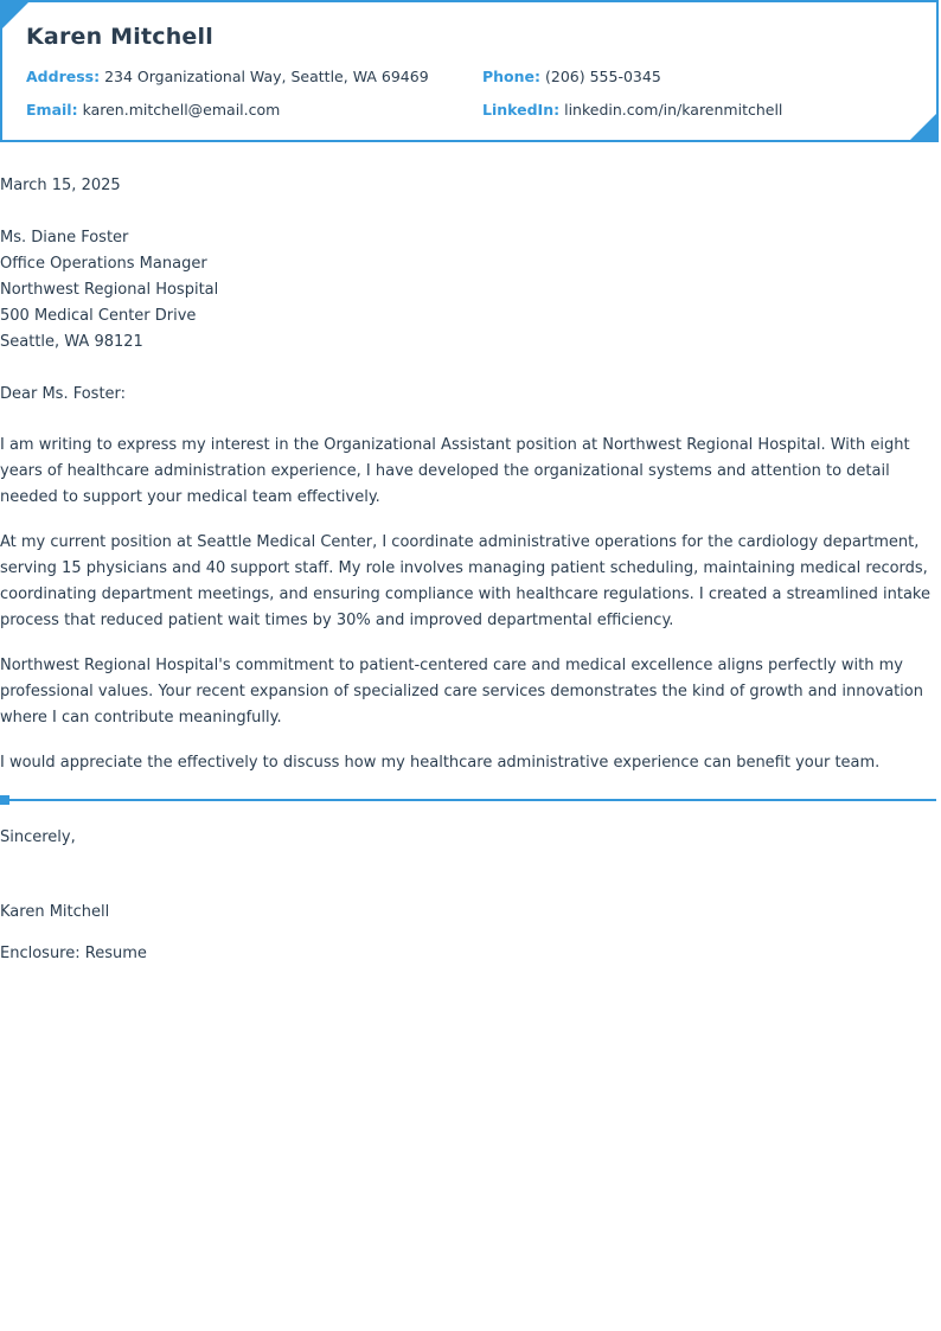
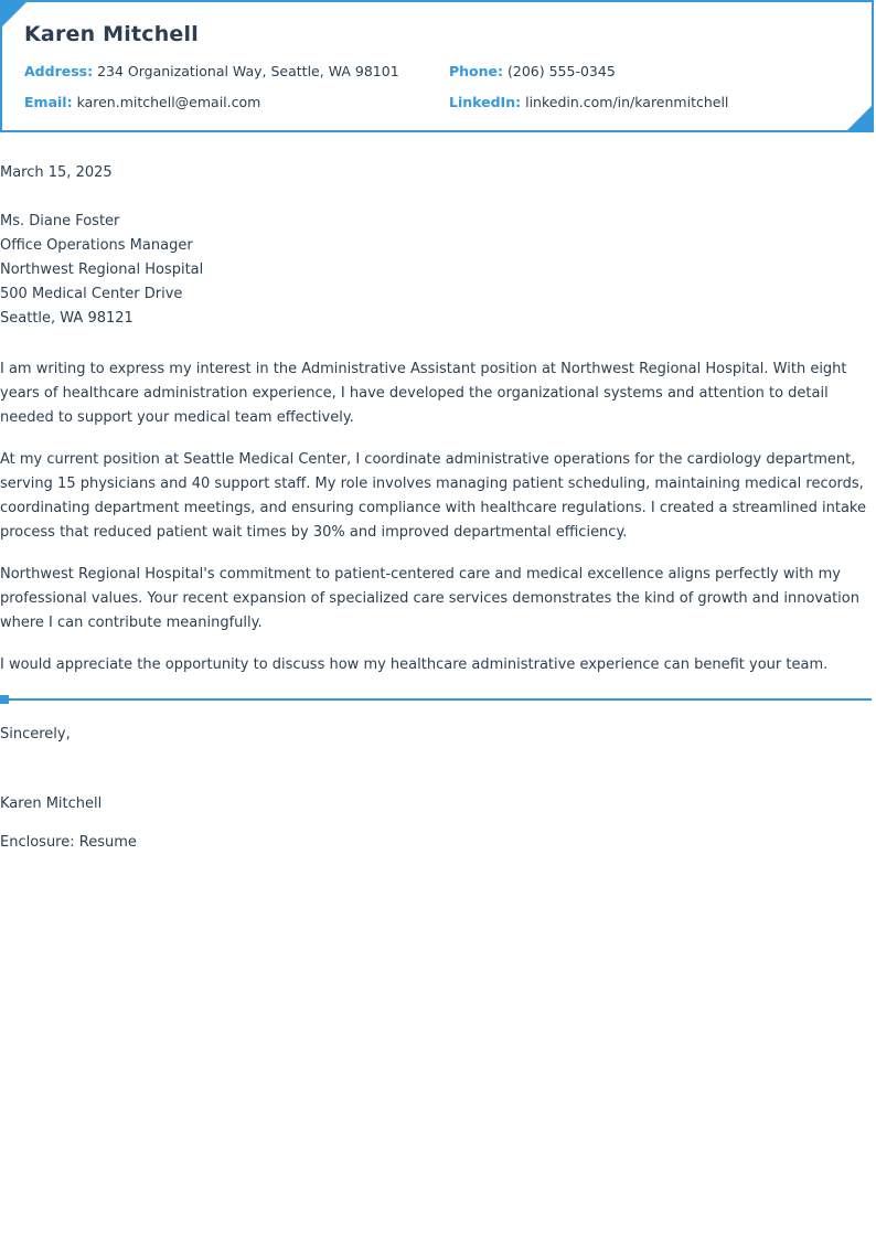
  Karen Mitchell
- Address: 234 Organizational Way, Seattle, WA 69469
+ Address: 234 Organizational Way, Seattle, WA 98101
  Phone: (206) 555-0345
  Email: karen.mitchell@email.com
  LinkedIn: linkedin.com/in/karenmitchell
  March 15, 2025
  Ms. Diane Foster
  Office Operations Manager
  Northwest Regional Hospital
  500 Medical Center Drive
  Seattle, WA 98121
- Dear Ms. Foster:
- I am writing to express my interest in the Organizational Assistant position at Northwest Regional Hospital. With eight years of healthcare administration experience, I have developed the organizational systems and attention to detail needed to support your medical team effectively.
+ I am writing to express my interest in the Administrative Assistant position at Northwest Regional Hospital. With eight years of healthcare administration experience, I have developed the organizational systems and attention to detail needed to support your medical team effectively.
  At my current position at Seattle Medical Center, I coordinate administrative operations for the cardiology department, serving 15 physicians and 40 support staff. My role involves managing patient scheduling, maintaining medical records, coordinating department meetings, and ensuring compliance with healthcare regulations. I created a streamlined intake process that reduced patient wait times by 30% and improved departmental efficiency.
  Northwest Regional Hospital's commitment to patient-centered care and medical excellence aligns perfectly with my professional values. Your recent expansion of specialized care services demonstrates the kind of growth and innovation where I can contribute meaningfully.
- I would appreciate the effectively to discuss how my healthcare administrative experience can benefit your team.
+ I would appreciate the opportunity to discuss how my healthcare administrative experience can benefit your team.
  Sincerely,
  Karen Mitchell
  Enclosure: Resume
